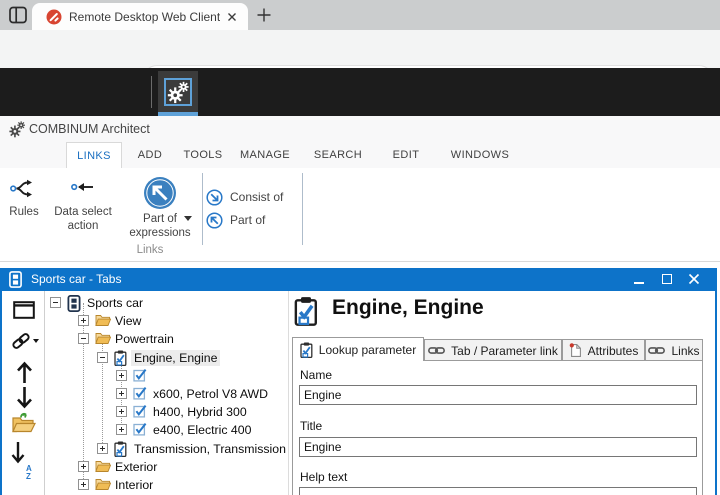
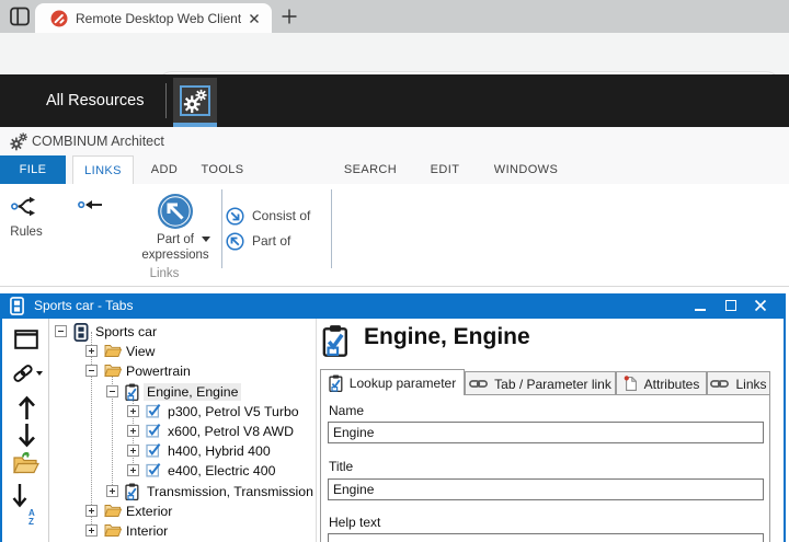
  Remote Desktop Web Client
+ All Resources
  COMBINUM Architect
+ FILE
  LINKS
  ADD
  TOOLS
- MANAGE
  SEARCH
  EDIT
  WINDOWS
  Rules
- Data select action
  Part of expressions
  Consist of
  Part of
  Links
  Sports car - Tabs
  A
  Z
  Sports car
  View
  Powertrain
  Engine, Engine
+ p300, Petrol V5 Turbo
  x600, Petrol V8 AWD
- h400, Hybrid 300
+ h400, Hybrid 400
  e400, Electric 400
  Transmission, Transmission
  Exterior
  Interior
  Engine, Engine
  Lookup parameter
  Tab / Parameter link
  Attributes
  Links
  Name
  Engine
  Title
  Engine
  Help text
